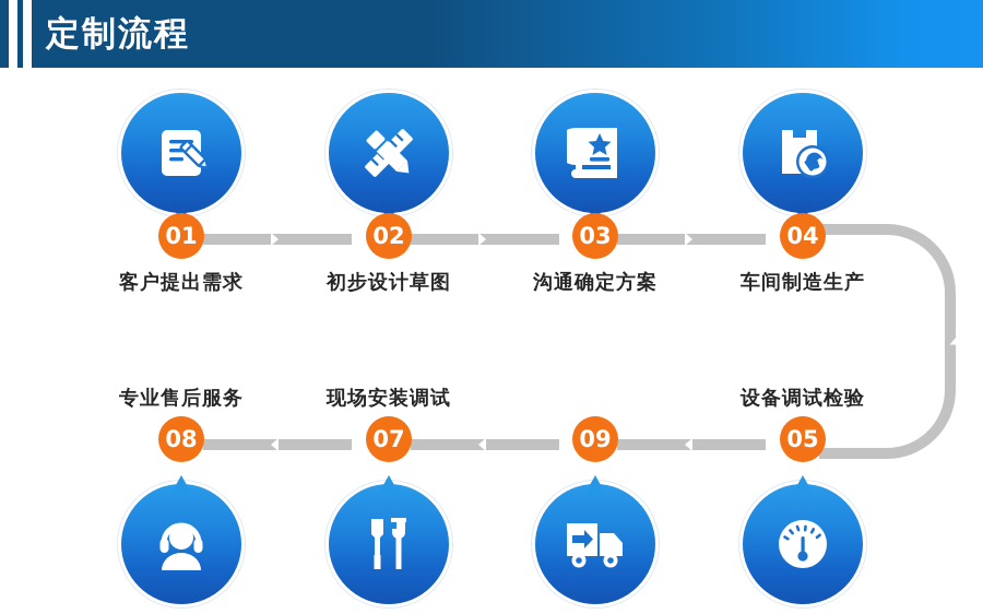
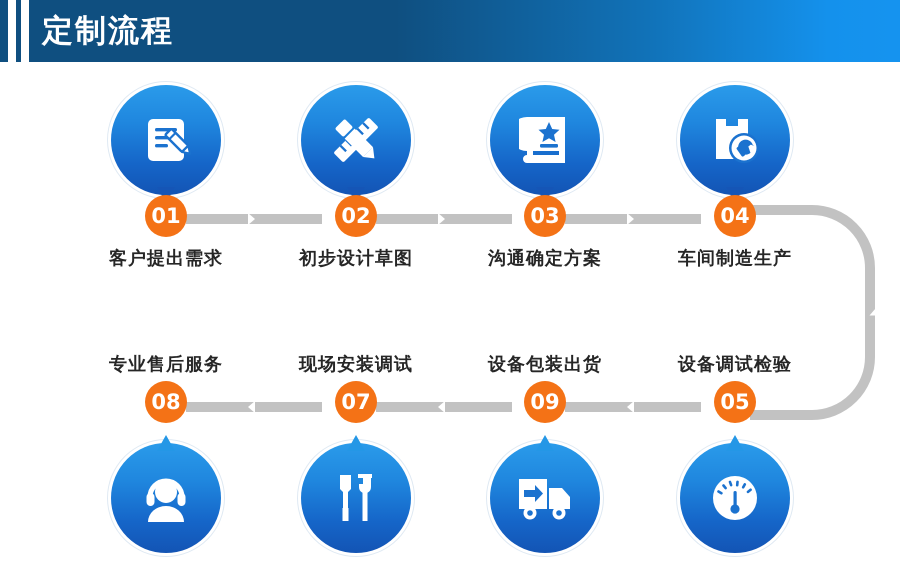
  定制流程
  01
  客户提出需求
  02
  初步设计草图
  03
  沟通确定方案
  04
  车间制造生产
  专业售后服务
  08
  现场安装调试
  07
+ 设备包装出货
  09
  设备调试检验
  05
